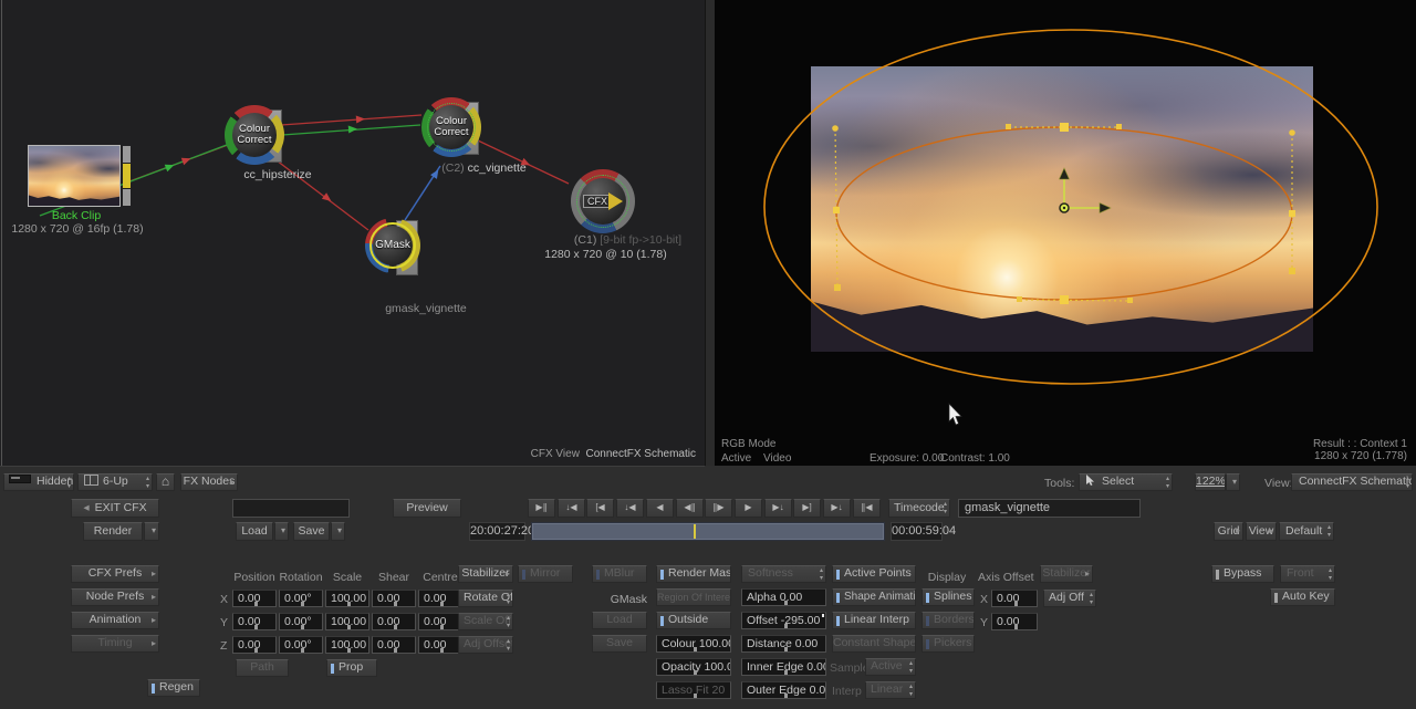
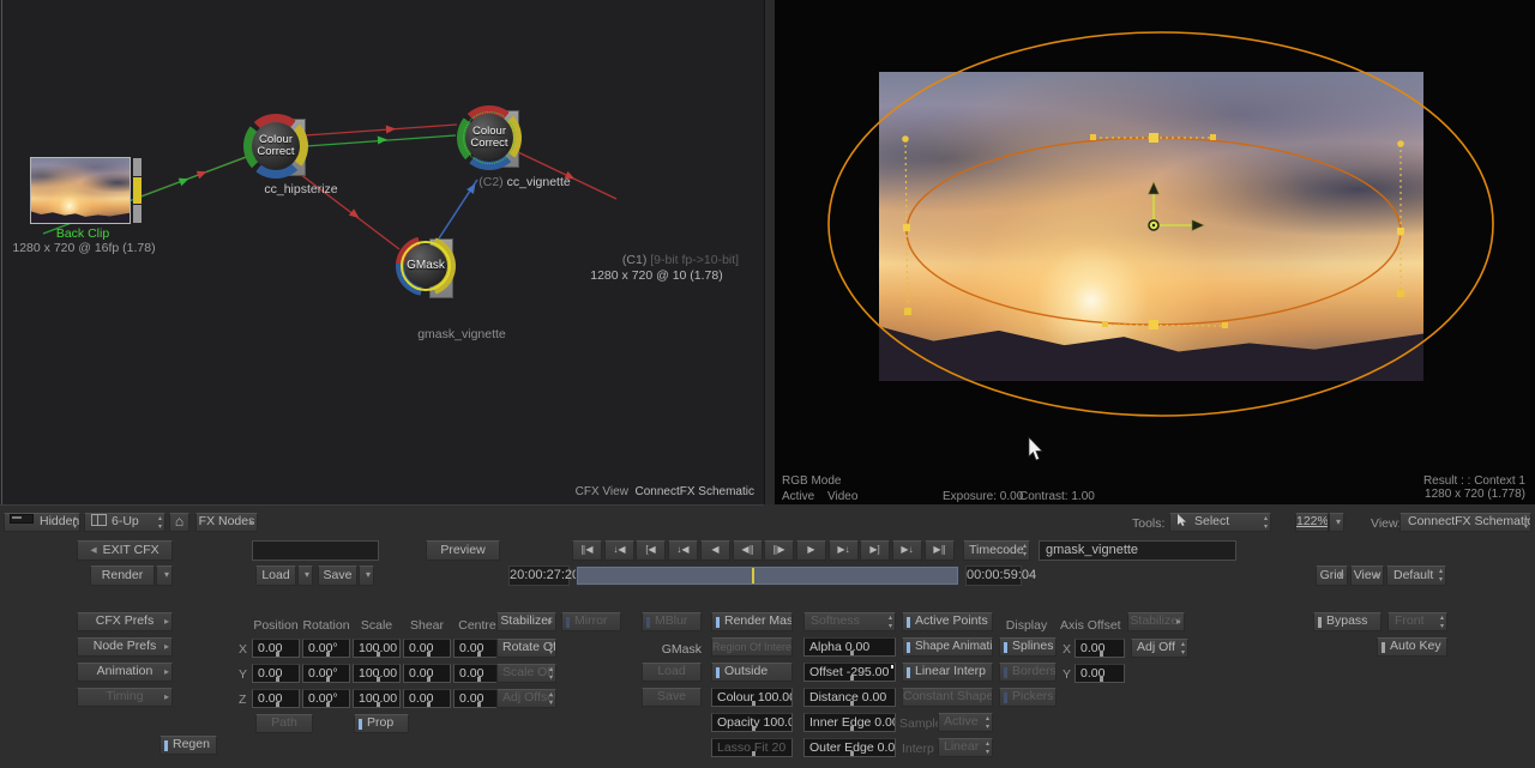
  Back Clip
  1280 x 720 @ 16fp (1.78)
  Colour
  Correct
  cc_hipsterize
  Colour
  Correct
  (C2) cc_vignette
  GMask
  gmask_vignette
- CFX
  (C1) [9-bit fp->10-bit]
  1280 x 720 @ 10 (1.78)
  CFX View ConnectFX Schematic
  RGB Mode
  Active
  Video
  Exposure: 0.00
  Contrast: 1.00
  Result : : Context 1
  1280 x 720 (1.778)
  Hidden
  6-Up
  ⌂
  FX Nodes
  Tools:
  Select
  122%
  View
  ConnectFX Schematic
  ◂ EXIT CFX
  Preview
- ▶∥
+ ∥◀
  ↓◀
  [◀
  ↓◀
  ◀
  ◀∥
  ∥▶
  ▶
  ▶↓
  ▶]
  ▶↓
- ∥◀
+ ▶∥
  Timecode
  gmask_vignette
  Render
  Load
  Save
  20:00:27:2
  00:00:59:04
  Grid
  View
  Default
  CFX Prefs
  Node Prefs
  Animation
  Timing
  Regen
  Position
  Rotation
  Scale
  Shear
  Centre
  Stabilizer
  Mirror
  X
  0.00
  0.00°
  100.00
  0.00
  0.00
  Rotate Of
  Y
  0.00
  0.00°
  100.00
  0.00
  0.00
  Scale Off
  Z
  0.00
  0.00°
  100.00
  0.00
  0.00
  Adj Offse
  Path
  Prop
  MBlur
  Render Mas
  Softness
  Active Points
  GMask
  Region Of Intere
  Alpha 0.00
  Shape Animati
  Load
  Outside
  Offset -295.00
  Linear Interp
  Save
  Colour 100.0
  Distance 0.00
  Constant Shape
  Opacity 100.0
  Inner Edge 0.00
  Sampl
  Active
  Lasso Fit 20
  Outer Edge 0.0
  Interp
  Linear
  Display
  Axis Offset
  Stabilizer
  Splines
  X
  0.00
  Adj Off
  Borders
  Y
  0.00
  Pickers
  Bypass
  Front
  Auto Key
